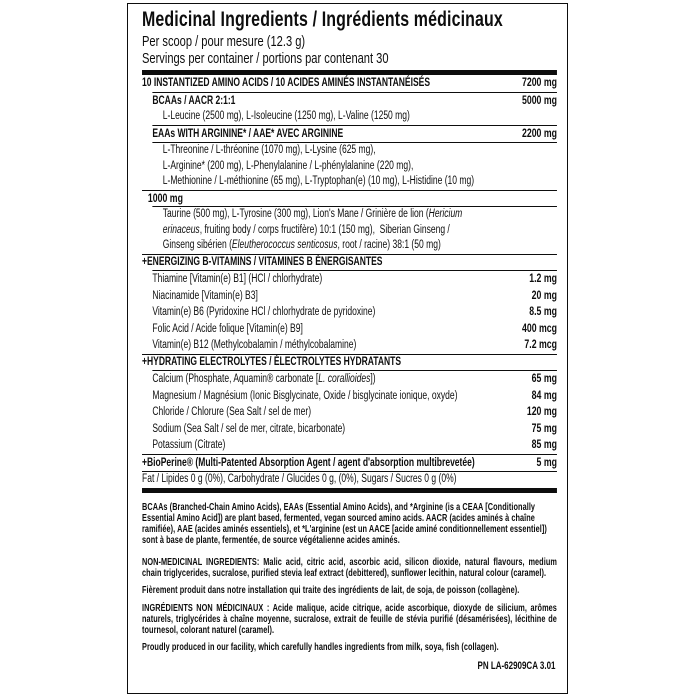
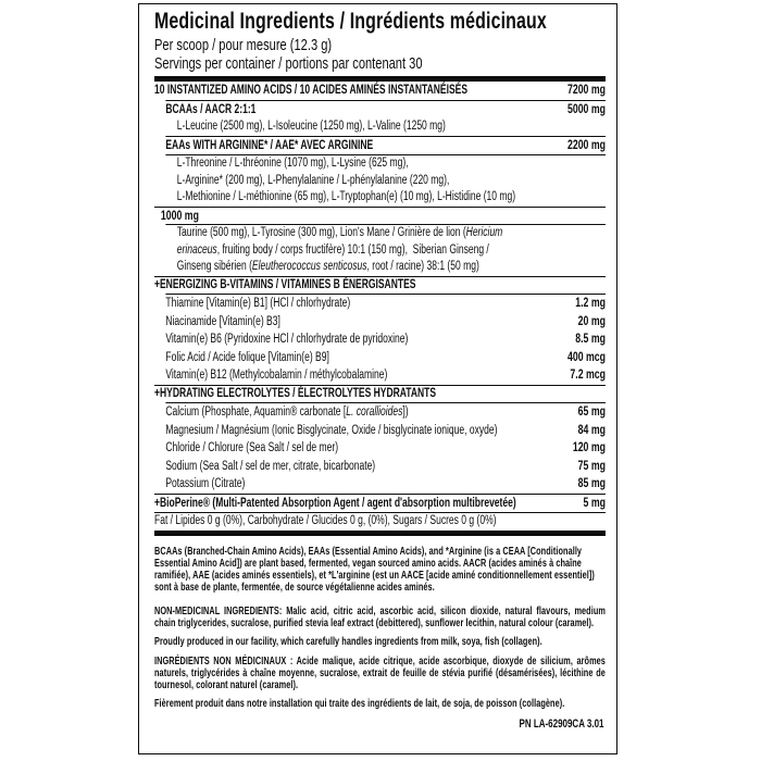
  Medicinal Ingredients / Ingrédients médicinaux
  Per scoop / pour mesure (12.3 g)
  Servings per container / portions par contenant 30
  10 INSTANTIZED AMINO ACIDS / 10 ACIDES AMINÉS INSTANTANÉISÉS
  7200 mg
  BCAAs / AACR 2:1:1
  5000 mg
  L-Leucine (2500 mg), L-Isoleucine (1250 mg), L-Valine (1250 mg)
  EAAs WITH ARGININE* / AAE* AVEC ARGININE
  2200 mg
  L-Threonine / L-thréonine (1070 mg), L-Lysine (625 mg),
  L-Arginine* (200 mg), L-Phenylalanine / L-phénylalanine (220 mg),
  L-Methionine / L-méthionine (65 mg), L-Tryptophan(e) (10 mg), L-Histidine (10 mg)
  1000 mg
  Taurine (500 mg), L-Tyrosine (300 mg), Lion's Mane / Grinière de lion (Hericium
  erinaceus, fruiting body / corps fructifère) 10:1 (150 mg), Siberian Ginseng /
  Ginseng sibérien (Eleutherococcus senticosus, root / racine) 38:1 (50 mg)
  +ENERGIZING B-VITAMINS / VITAMINES B ÉNERGISANTES
  Thiamine [Vitamin(e) B1] (HCl / chlorhydrate)
  1.2 mg
  Niacinamide [Vitamin(e) B3]
  20 mg
  Vitamin(e) B6 (Pyridoxine HCl / chlorhydrate de pyridoxine)
  8.5 mg
  Folic Acid / Acide folique [Vitamin(e) B9]
  400 mcg
  Vitamin(e) B12 (Methylcobalamin / méthylcobalamine)
  7.2 mcg
  +HYDRATING ELECTROLYTES / ÉLECTROLYTES HYDRATANTS
  Calcium (Phosphate, Aquamin® carbonate [L. corallioides])
  65 mg
  Magnesium / Magnésium (Ionic Bisglycinate, Oxide / bisglycinate ionique, oxyde)
  84 mg
  Chloride / Chlorure (Sea Salt / sel de mer)
  120 mg
  Sodium (Sea Salt / sel de mer, citrate, bicarbonate)
  75 mg
  Potassium (Citrate)
  85 mg
  +BioPerine® (Multi-Patented Absorption Agent / agent d'absorption multibrevetée)
  5 mg
  Fat / Lipides 0 g (0%), Carbohydrate / Glucides 0 g, (0%), Sugars / Sucres 0 g (0%)
  BCAAs (Branched-Chain Amino Acids), EAAs (Essential Amino Acids), and *Arginine (is a CEAA [Conditionally Essential Amino Acid]) are plant based, fermented, vegan sourced amino acids. AACR (acides aminés à chaîne ramifiée), AAE (acides aminés essentiels), et *L'arginine (est un AACE [acide aminé conditionnellement essentiel]) sont à base de plante, fermentée, de source végétalienne acides aminés.
  NON-MEDICINAL INGREDIENTS: Malic acid, citric acid, ascorbic acid, silicon dioxide, natural flavours, medium chain triglycerides, sucralose, purified stevia leaf extract (debittered), sunflower lecithin, natural colour (caramel).
- Fièrement produit dans notre installation qui traite des ingrédients de lait, de soja, de poisson (collagène).
+ Proudly produced in our facility, which carefully handles ingredients from milk, soya, fish (collagen).
  INGRÉDIENTS NON MÉDICINAUX : Acide malique, acide citrique, acide ascorbique, dioxyde de silicium, arômes naturels, triglycérides à chaîne moyenne, sucralose, extrait de feuille de stévia purifié (désamérisées), lécithine de tournesol, colorant naturel (caramel).
- Proudly produced in our facility, which carefully handles ingredients from milk, soya, fish (collagen).
+ Fièrement produit dans notre installation qui traite des ingrédients de lait, de soja, de poisson (collagène).
  PN LA-62909CA 3.01
